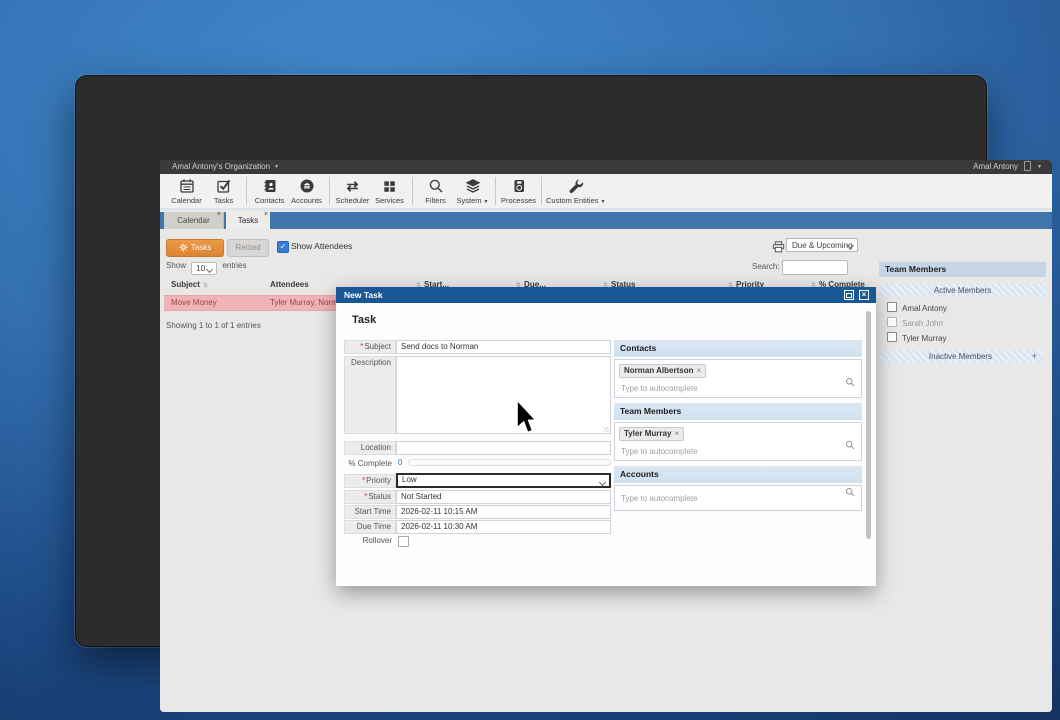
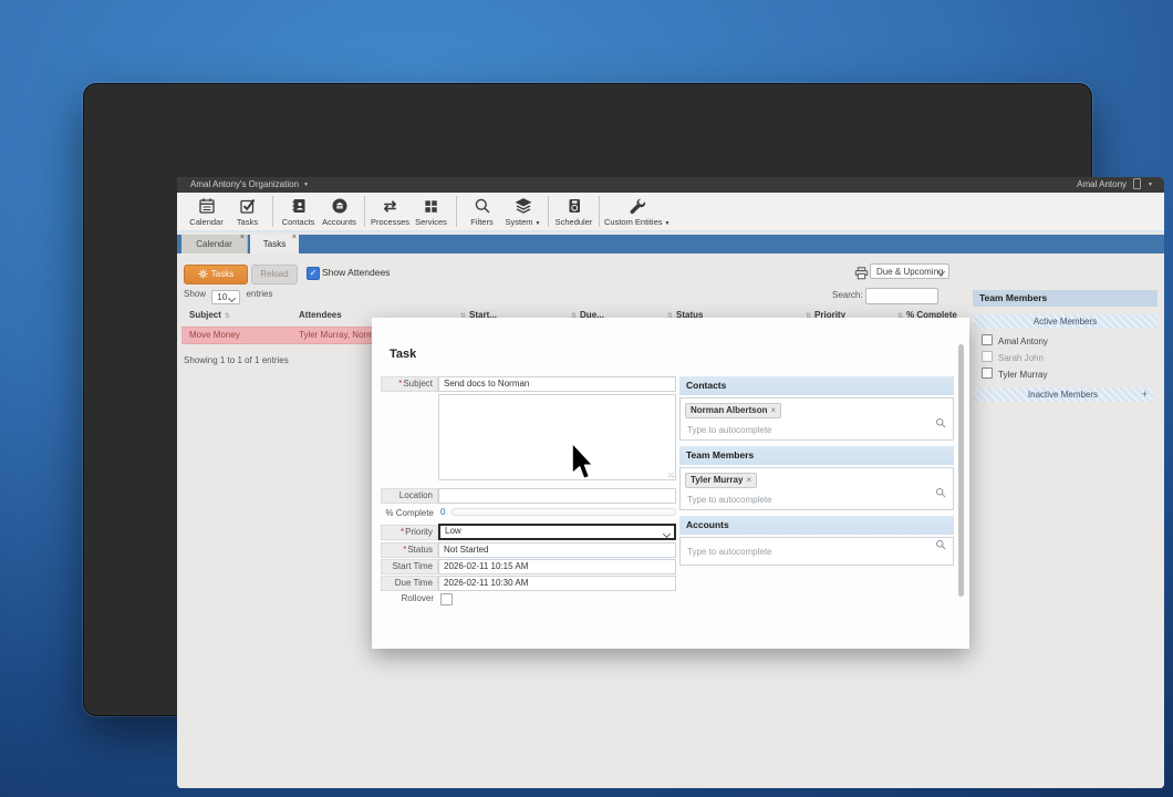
  Amal Antony's Organization
  Amal Antony
  Calendar
  Tasks
  Contacts
  Accounts
  ⇄
- Scheduler
+ Processes
  Services
  Filters
  System
- Processes
+ Scheduler
  Custom Entities
  Calendar
  Tasks
  Tasks
  Reload
  ✓
  Show Attendees
  Due & Upcoming
  Show 10 entries
  Search:
  Subject
  Attendees
  Start...
  Due...
  Status
  Priority
  % Complete
  Move Money
  Tyler Murray, Norm
  Showing 1 to 1 of 1 entries
  Team Members
  Active Members
  Amal Antony
  Sarah John
  Tyler Murray
  Inactive Members
  +
- New Task
- ×
  Task
  *Subject
  Send docs to Norman
- Description
  Location
  % Complete
  0
  *Priority
  Low
  *Status
  Not Started
  Start Time
  2026-02-11 10:15 AM
  Due Time
  2026-02-11 10:30 AM
  Rollover
  Contacts
  Norman Albertson ×
  Type to autocomplete
  Team Members
  Tyler Murray ×
  Type to autocomplete
  Accounts
  Type to autocomplete
